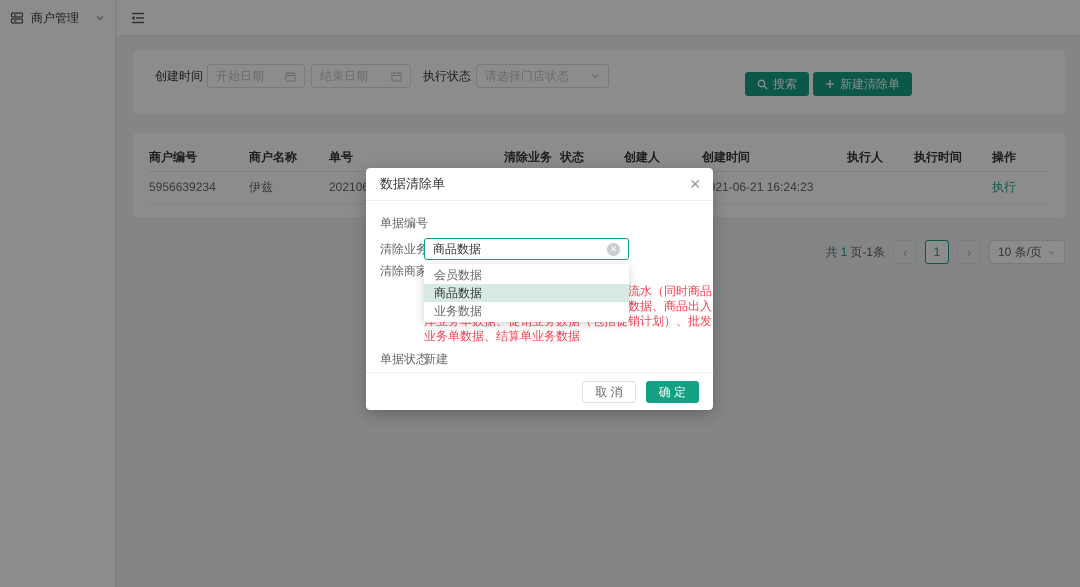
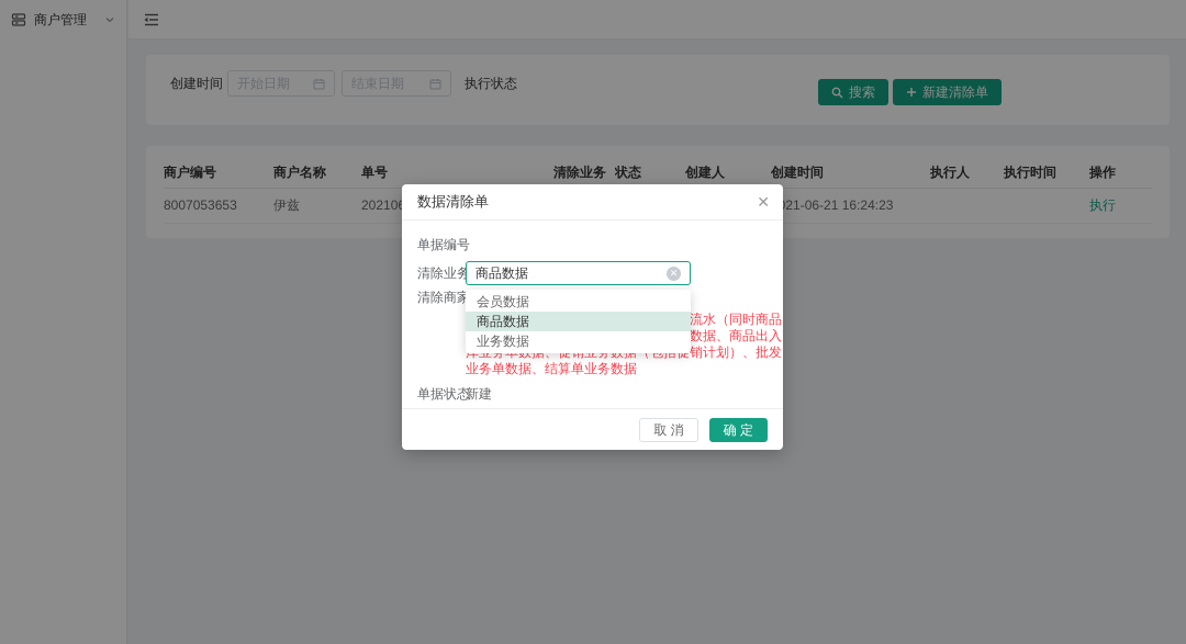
  商户管理
  创建时间
  开始日期
  结束日期
  执行状态
- 请选择门店状态
  搜索
  新建清除单
  商户编号	商户名称	单号	清除业务	状态	创建人	创建时间	执行人	执行时间	操作
- 5956639234	伊兹	20210				21-06-21 16:24:23			执行
+ 8007053653	伊兹	20210				21-06-21 16:24:23			执行
- 共 1 页-1条
- ‹
- 1
- ›
- 10 条/页
  数据清除单
  ✕
  单据编号
  清除业务
  商品数据
  ✕
  清除商家
  会员数据
  商品数据
  业务数据
  单据状态
  新建
  取 消
  确 定
